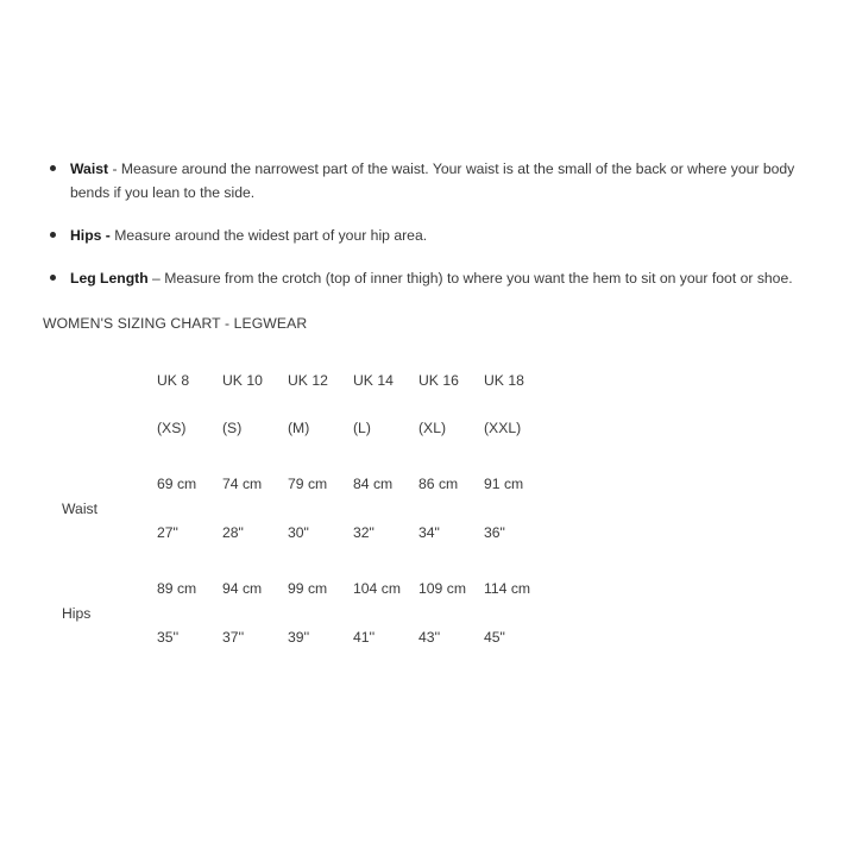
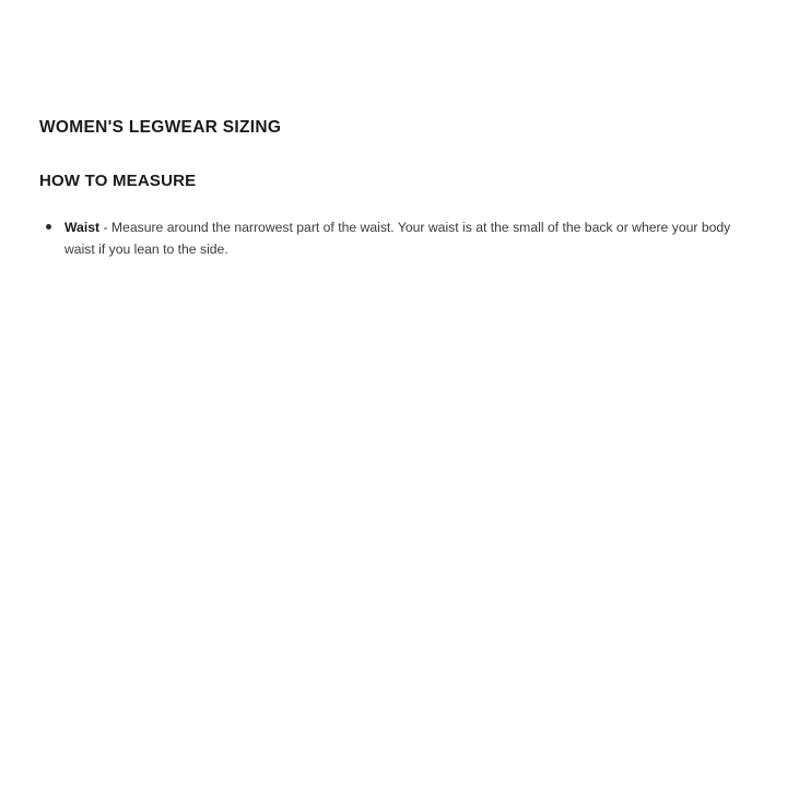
+ WOMEN'S LEGWEAR SIZING
+ HOW TO MEASURE
- Waist - Measure around the narrowest part of the waist. Your waist is at the small of the back or where your body bends if you lean to the side.
+ Waist - Measure around the narrowest part of the waist. Your waist is at the small of the back or where your body waist if you lean to the side.
- Hips - Measure around the widest part of your hip area.
- Leg Length – Measure from the crotch (top of inner thigh) to where you want the hem to sit on your foot or shoe.
- WOMEN'S SIZING CHART - LEGWEAR
- 	UK 8	UK 10	UK 12	UK 14	UK 16	UK 18
- 	(XS)	(S)	(M)	(L)	(XL)	(XXL)
- Waist	69 cm	74 cm	79 cm	84 cm	86 cm	91 cm
- 27"	28"	30"	32"	34"	36"
- Hips	89 cm	94 cm	99 cm	104 cm	109 cm	114 cm
- 35''	37''	39''	41''	43''	45"
